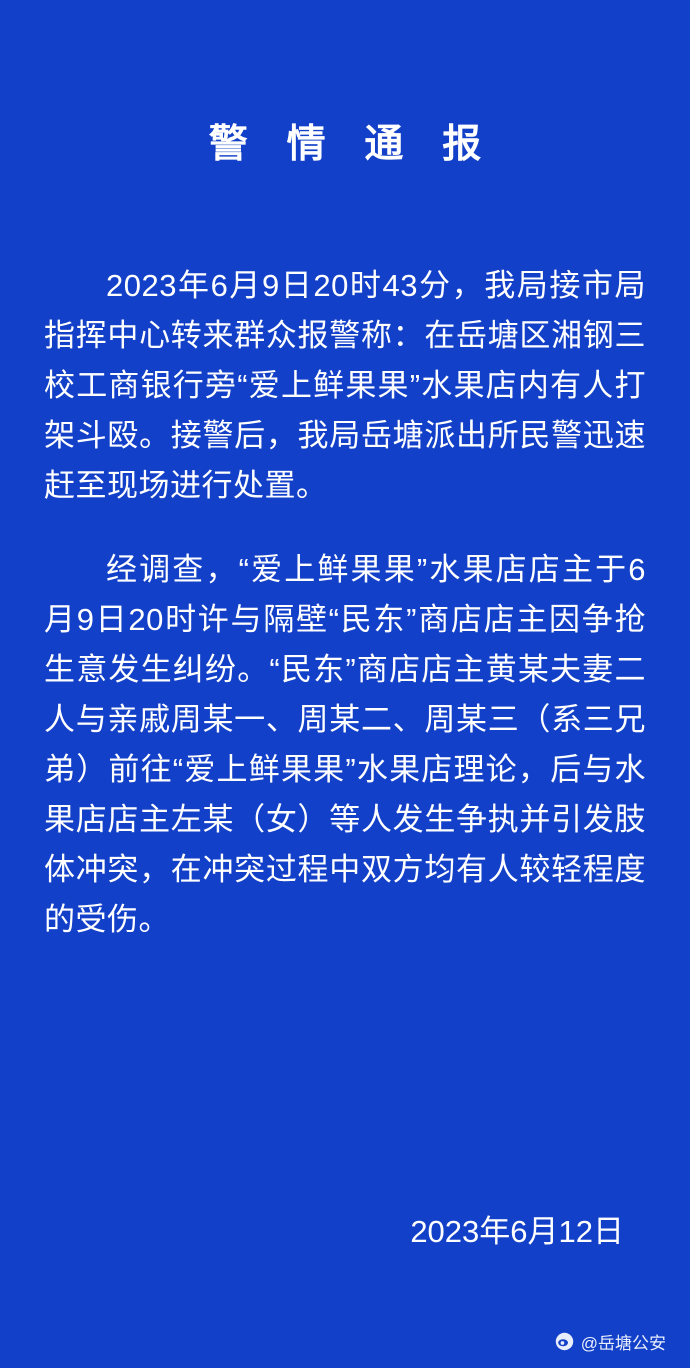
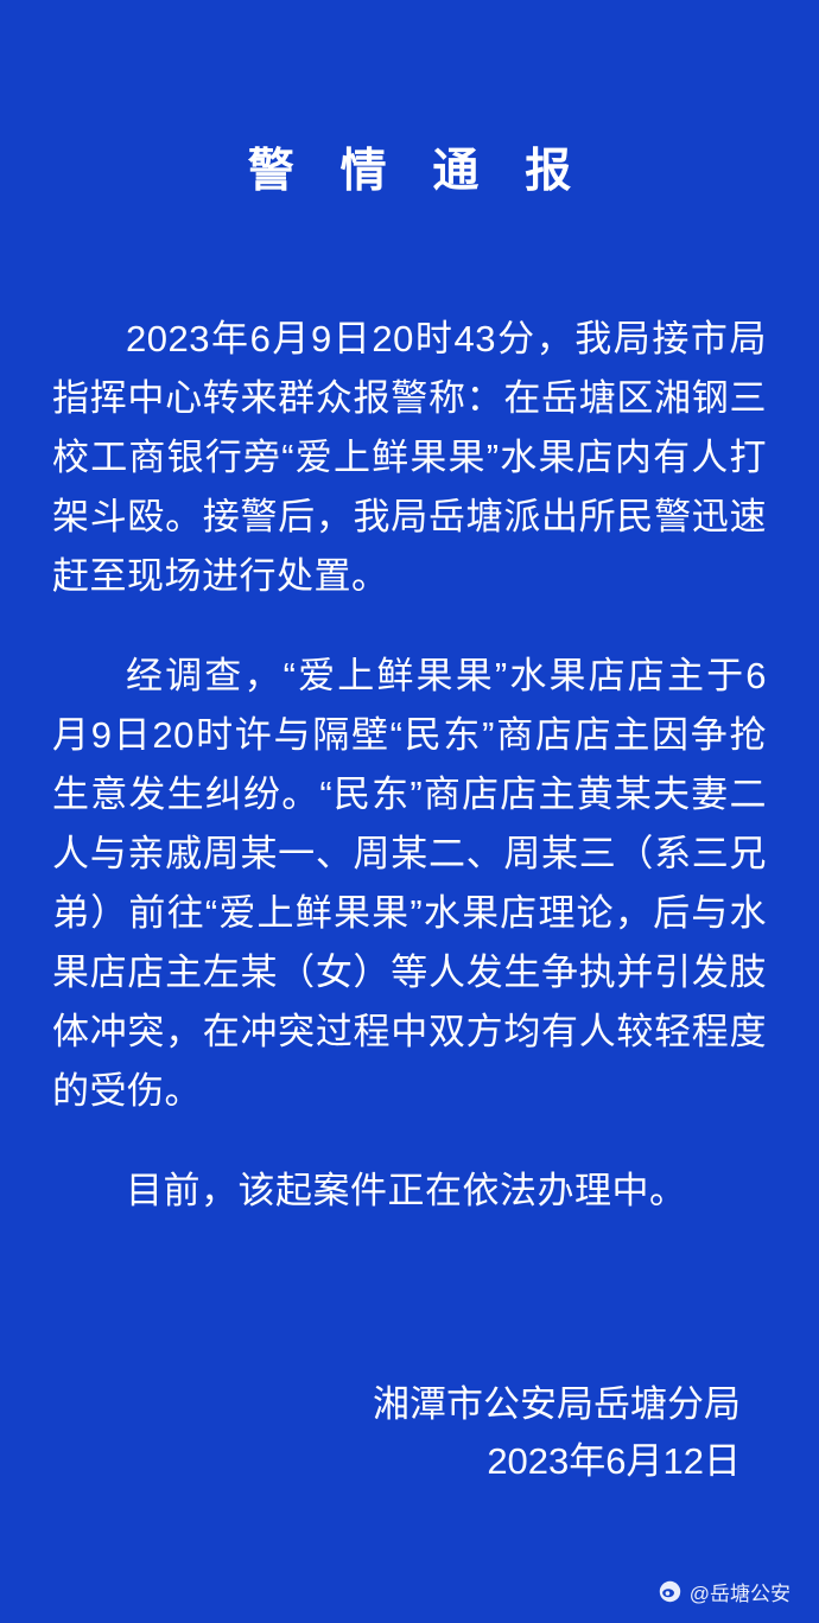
  警 情 通 报
  2023年6月9日20时43分，我局接市局指挥中心转来群众报警称：在岳塘区湘钢三校工商银行旁“爱上鲜果果”水果店内有人打架斗殴。接警后，我局岳塘派出所民警迅速赶至现场进行处置。
  经调查，“爱上鲜果果”水果店店主于6月9日20时许与隔壁“民东”商店店主因争抢生意发生纠纷。“民东”商店店主黄某夫妻二人与亲戚周某一、周某二、周某三（系三兄弟）前往“爱上鲜果果”水果店理论，后与水果店店主左某（女）等人发生争执并引发肢体冲突，在冲突过程中双方均有人较轻程度的受伤。
+ 目前，该起案件正在依法办理中。
+ 湘潭市公安局岳塘分局
  2023年6月12日
  @岳塘公安
